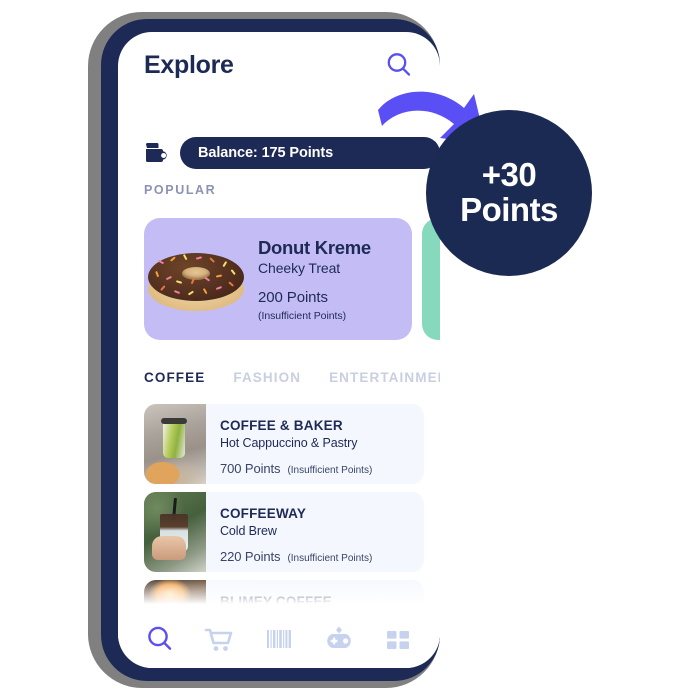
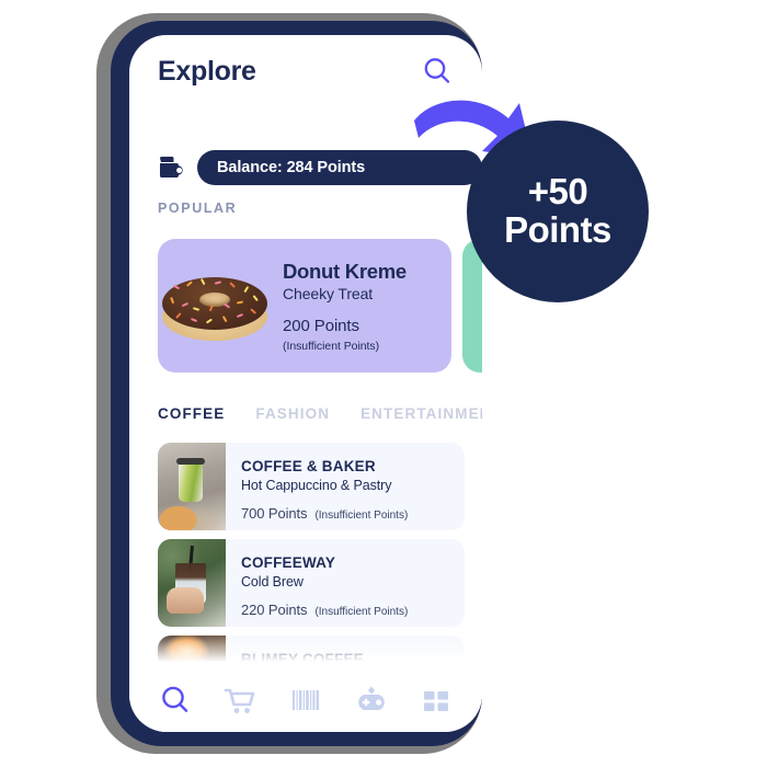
  Explore
- Balance: 175 Points
+ Balance: 284 Points
  POPULAR
  Donut Kreme
  Cheeky Treat
  200 Points
  (Insufficient Points)
  COFFEE
  FASHION
  ENTERTAINME
  COFFEE & BAKER
  Hot Cappuccino & Pastry
  700 Points
  (Insufficient Points)
  COFFEEWAY
  Cold Brew
  220 Points
  (Insufficient Points)
- +30
+ +50
  Points
